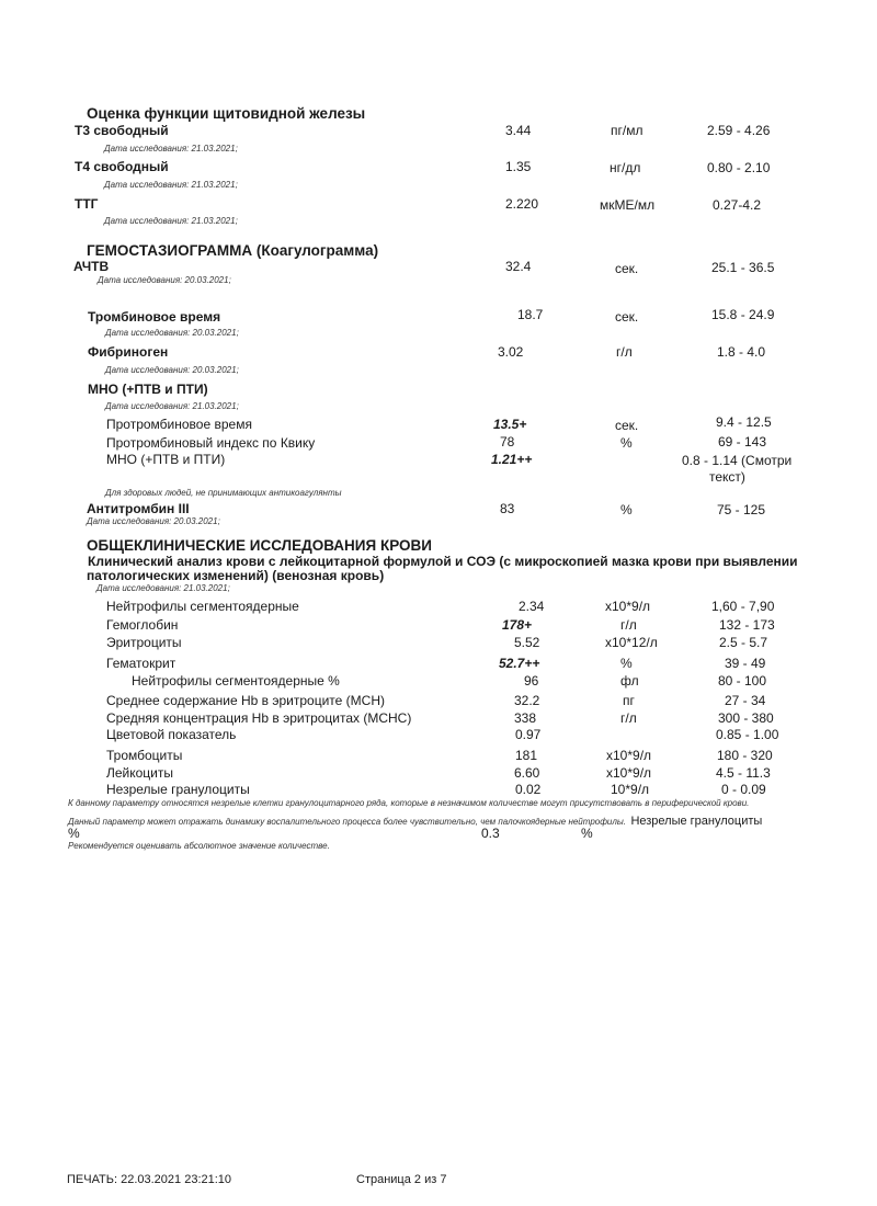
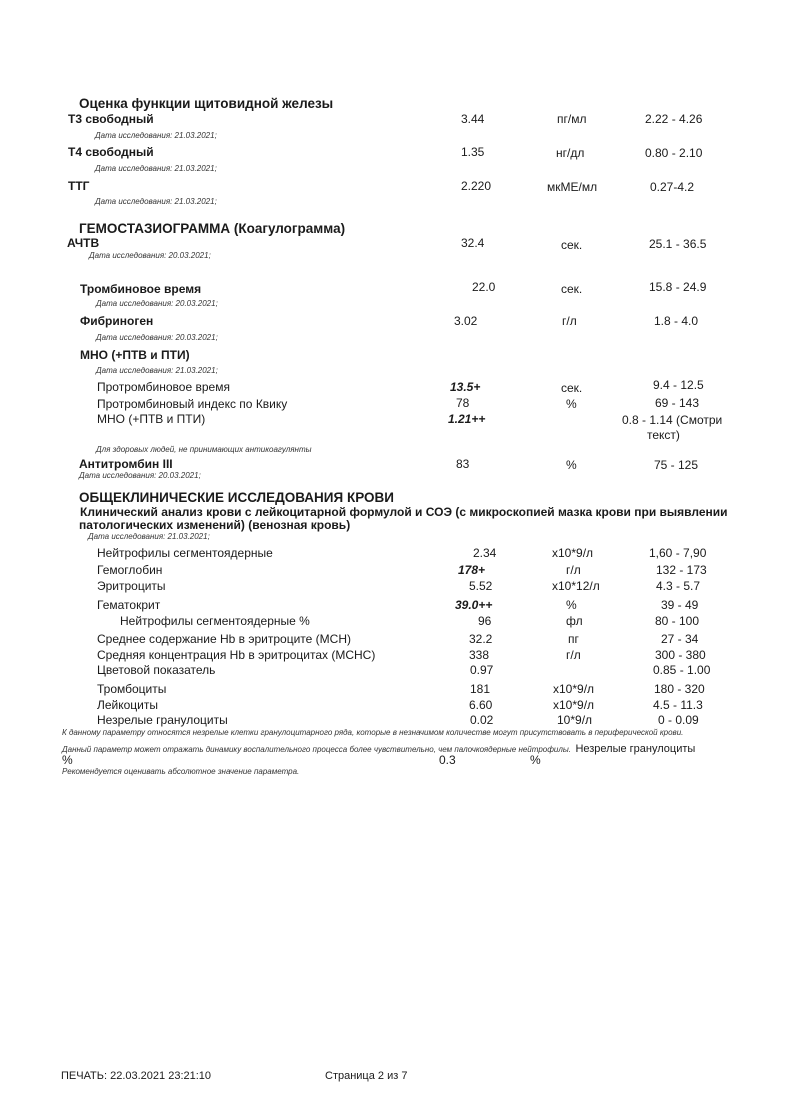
  Оценка функции щитовидной железы
  Т3 свободный
  3.44
  пг/мл
- 2.59 - 4.26
+ 2.22 - 4.26
  Дата исследования: 21.03.2021;
  Т4 свободный
  1.35
  нг/дл
  0.80 - 2.10
  Дата исследования: 21.03.2021;
  ТТГ
  2.220
  мкМЕ/мл
  0.27-4.2
  Дата исследования: 21.03.2021;
  ГЕМОСТАЗИОГРАММА (Коагулограмма)
  АЧТВ
  32.4
  сек.
  25.1 - 36.5
  Дата исследования: 20.03.2021;
  Тромбиновое время
- 18.7
+ 22.0
  сек.
  15.8 - 24.9
  Дата исследования: 20.03.2021;
  Фибриноген
  3.02
  г/л
  1.8 - 4.0
  Дата исследования: 20.03.2021;
  МНО (+ПТВ и ПТИ)
  Дата исследования: 21.03.2021;
  Протромбиновое время
  13.5+
  сек.
  9.4 - 12.5
  Протромбиновый индекс по Квику
  78
  %
  69 - 143
  МНО (+ПТВ и ПТИ)
  1.21++
  0.8 - 1.14 (Смотри
  текст)
  Для здоровых людей, не принимающих антикоагулянты
  Антитромбин III
  83
  %
  75 - 125
  Дата исследования: 20.03.2021;
  ОБЩЕКЛИНИЧЕСКИЕ ИССЛЕДОВАНИЯ КРОВИ
  Клинический анализ крови с лейкоцитарной формулой и СОЭ (с микроскопией мазка крови при выявлении
  патологических изменений) (венозная кровь)
  Дата исследования: 21.03.2021;
  Нейтрофилы сегментоядерные
  2.34
  x10*9/л
  1,60 - 7,90
  Гемоглобин
  178+
  г/л
  132 - 173
  Эритроциты
  5.52
  x10*12/л
- 2.5 - 5.7
+ 4.3 - 5.7
  Гематокрит
- 52.7++
+ 39.0++
  %
  39 - 49
  Нейтрофилы сегментоядерные %
  96
  фл
  80 - 100
  Среднее содержание Hb в эритроците (MCH)
  32.2
  пг
  27 - 34
  Средняя концентрация Hb в эритроцитах (MCHC)
  338
  г/л
  300 - 380
  Цветовой показатель
  0.97
  0.85 - 1.00
  Тромбоциты
  181
  x10*9/л
  180 - 320
  Лейкоциты
  6.60
  x10*9/л
  4.5 - 11.3
  Незрелые гранулоциты
  0.02
  10*9/л
  0 - 0.09
  К данному параметру относятся незрелые клетки гранулоцитарного ряда, которые в незначимом количестве могут присутствовать в периферической крови.
  Данный параметр может отражать динамику воспалительного процесса более чувствительно, чем палочкоядерные нейтрофилы. Незрелые гранулоциты
  %
  0.3
  %
- Рекомендуется оценивать абсолютное значение количестве.
+ Рекомендуется оценивать абсолютное значение параметра.
  ПЕЧАТЬ: 22.03.2021 23:21:10
  Страница 2 из 7
